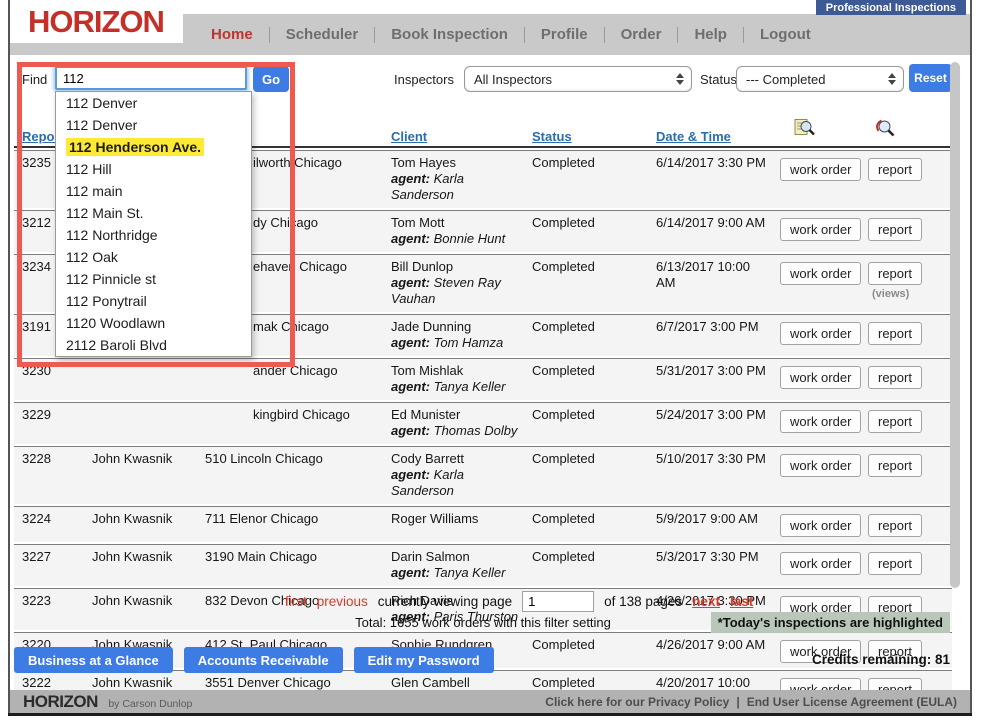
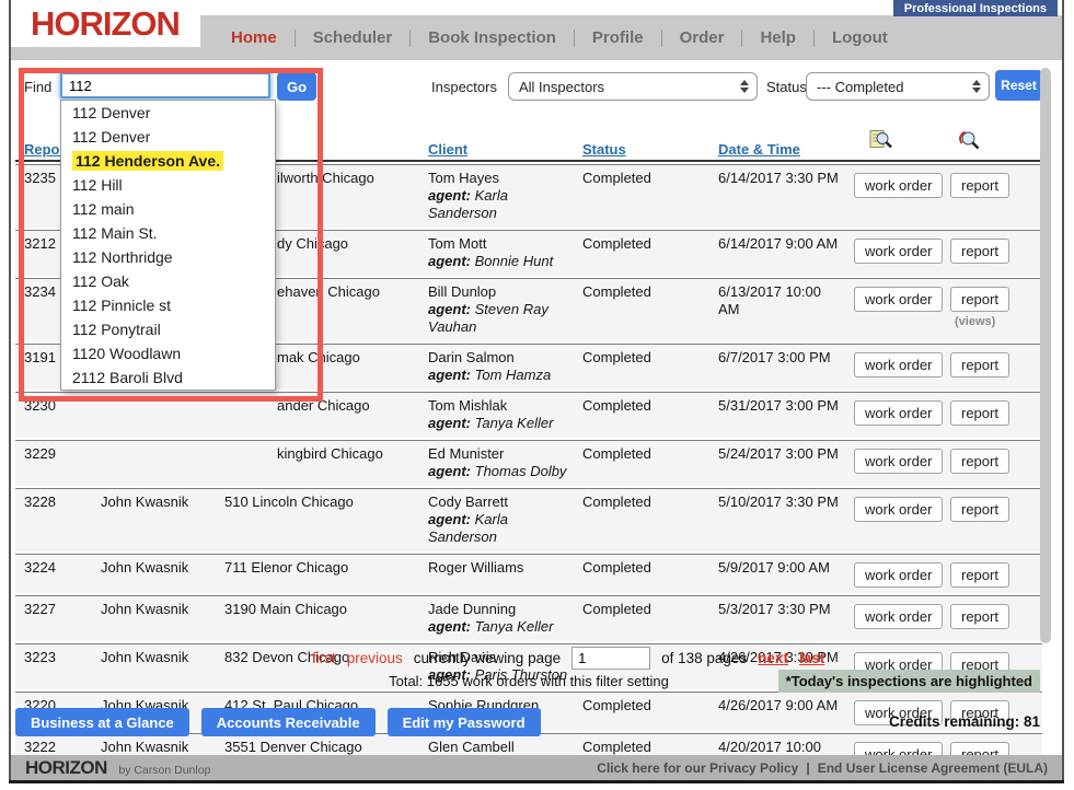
  Home
  Scheduler
  Book Inspection
  Profile
  Order
  Help
  Logout
  HORIZON
  Professional Inspections
  Find
  112
  Go
  Inspectors
  All Inspectors
  Status
  --- Completed
  Reset
  Client
  Status
  Date & Time
  3235
  ilworth Chicago
  Tom Hayes
  agent: Karla Sanderson
  Completed
  6/14/2017 3:30 PM
  work order
  report
  3212
  dy Chicago
  Tom Mott
  agent: Bonnie Hunt
  Completed
  6/14/2017 9:00 AM
  work order
  report
  3234
  ehaven Chicago
  Bill Dunlop
  agent: Steven Ray Vauhan
  Completed
  6/13/2017 10:00 AM
  work order
  report(views)
  3191
  mak Chicago
- Jade Dunning
+ Darin Salmon
  agent: Tom Hamza
  Completed
  6/7/2017 3:00 PM
  work order
  report
  3230
  ander Chicago
  Tom Mishlak
  agent: Tanya Keller
  Completed
  5/31/2017 3:00 PM
  work order
  report
  3229
  kingbird Chicago
  Ed Munister
  agent: Thomas Dolby
  Completed
  5/24/2017 3:00 PM
  work order
  report
  3228
  John Kwasnik
  510 Lincoln Chicago
  Cody Barrett
  agent: Karla Sanderson
  Completed
  5/10/2017 3:30 PM
  work order
  report
  3224
  John Kwasnik
  711 Elenor Chicago
  Roger Williams
  Completed
  5/9/2017 9:00 AM
  work order
  report
  3227
  John Kwasnik
  3190 Main Chicago
- Darin Salmon
+ Jade Dunning
  agent: Tanya Keller
  Completed
  5/3/2017 3:30 PM
  work order
  report
  3223
  John Kwasnik
  832 Devon Chicago
  Rich Davis
  agent: Paris Thurston
  4/26/2017 3:30 PM
  work order
  report
  3220
  John Kwasnik
  412 St. Paul Chicago
  Sophie Rundgren
  Completed
  4/26/2017 9:00 AM
  work order
  report
  3222
  John Kwasnik
  3551 Denver Chicago
  Glen Cambell
  Completed
  4/20/2017 10:00
  112 Denver
  112 Denver
  112 Henderson Ave.
  112 Hill
  112 main
  112 Main St.
  112 Northridge
  112 Oak
  112 Pinnicle st
  112 Ponytrail
  1120 Woodlawn
  2112 Baroli Blvd
  first
  previous
  currently viewing page
  1
  of 138 pages
  next
  last
  Total: 1655 work orders with this filter setting
  *Today's inspections are highlighted
  Business at a Glance
  Accounts Receivable
  Edit my Password
  Credits remaining: 81
  HORIZON by Carson Dunlop
  Click here for our Privacy Policy
  |
  End User License Agreement (EULA)
